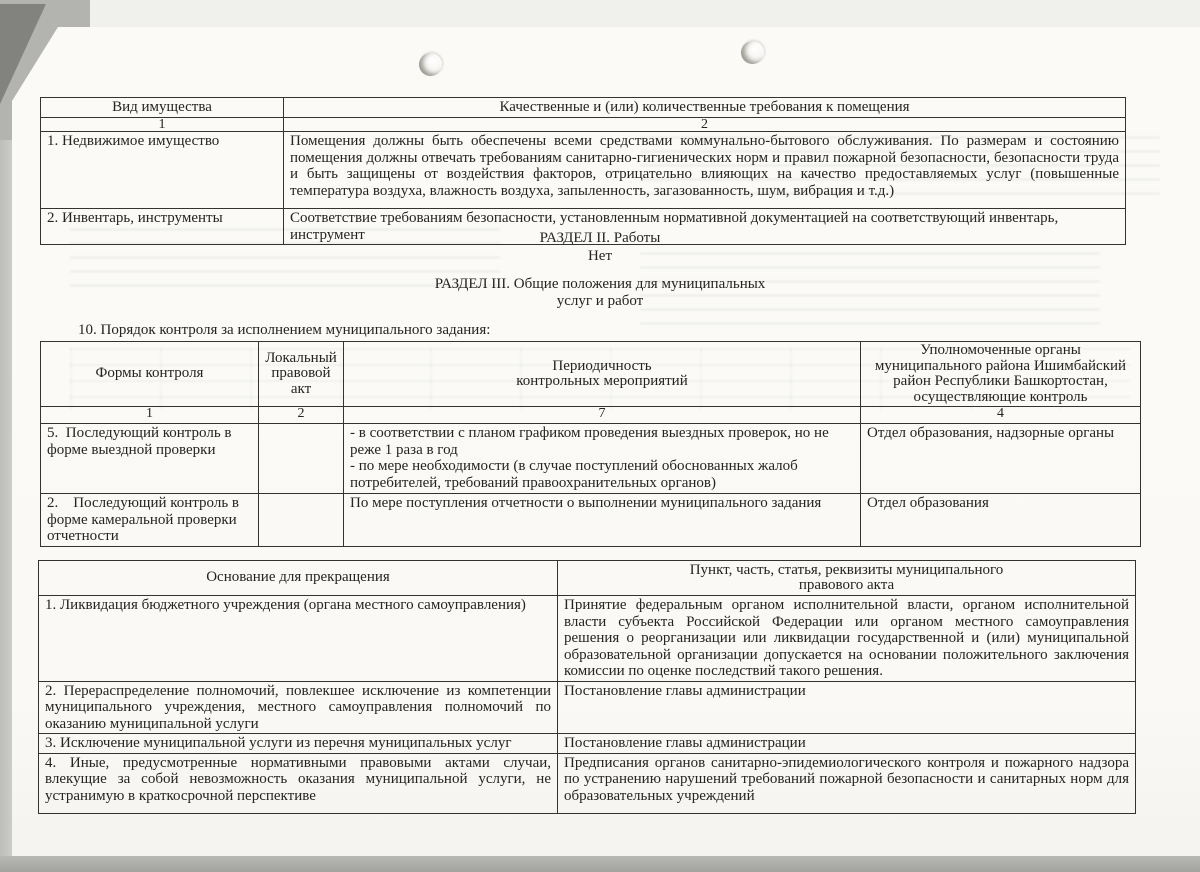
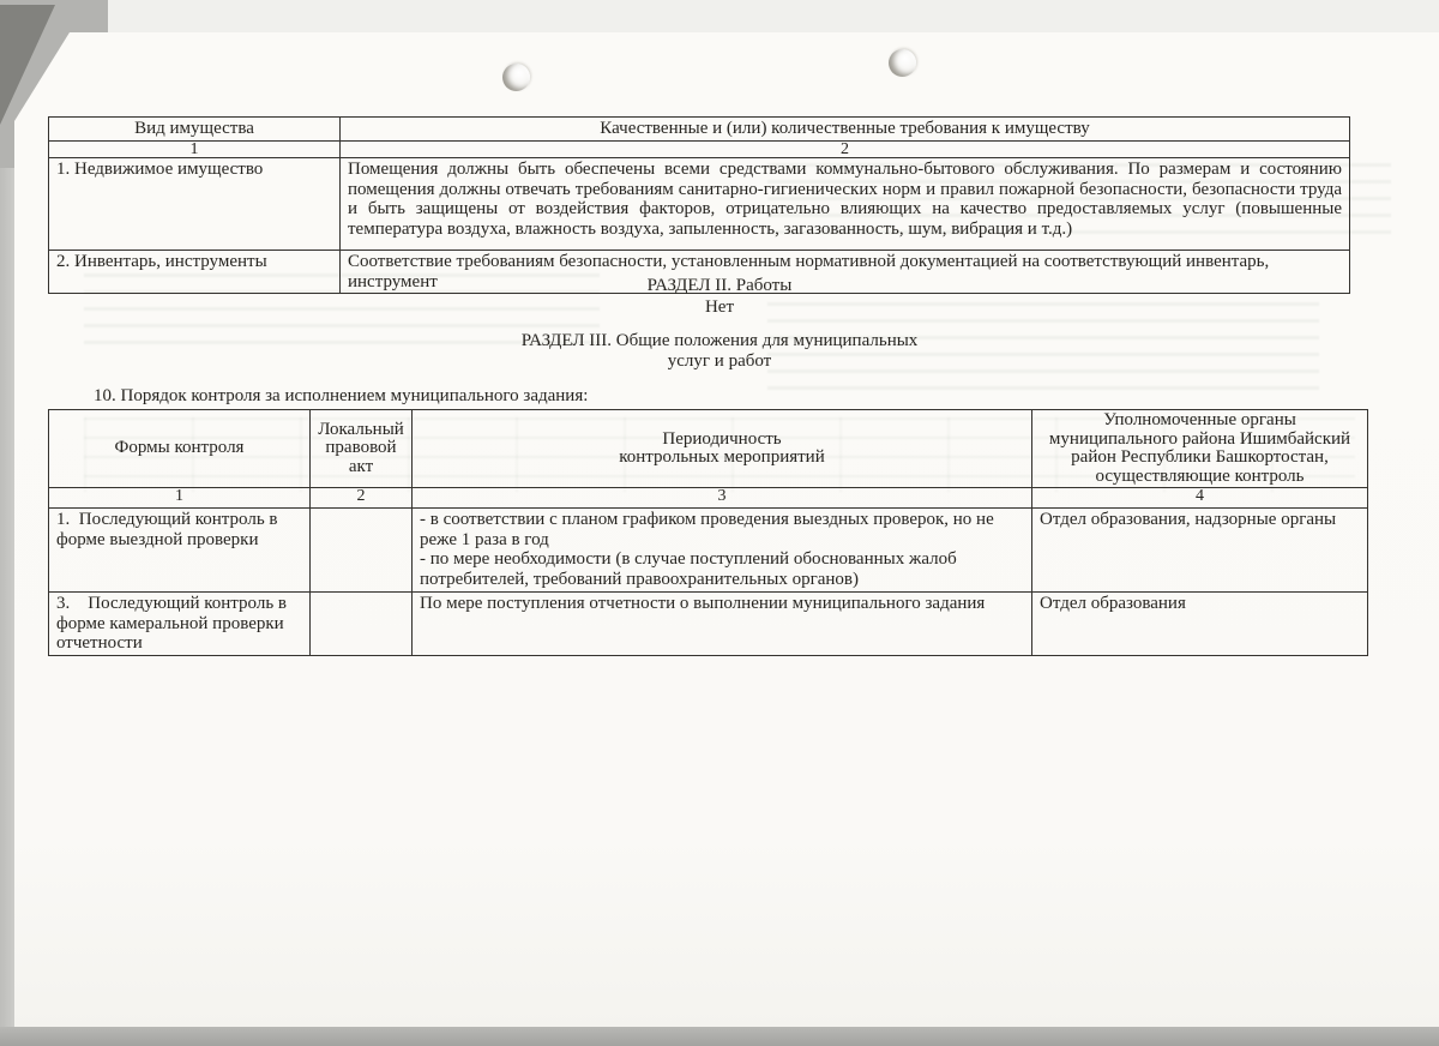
- Вид имущества	Качественные и (или) количественные требования к помещения
+ Вид имущества	Качественные и (или) количественные требования к имуществу
  1	2
  1. Недвижимое имущество	Помещения должны быть обеспечены всеми средствами коммунально-бытового обслуживания. По размерам и состоянию помещения должны отвечать требованиям санитарно-гигиенических норм и правил пожарной безопасности, безопасности труда и быть защищены от воздействия факторов, отрицательно влияющих на качество предоставляемых услуг (повышенные температура воздуха, влажность воздуха, запыленность, загазованность, шум, вибрация и т.д.)
  2. Инвентарь, инструменты	Соответствие требованиям безопасности, установленным нормативной документацией на соответствующий инвентарь, инструмент
  РАЗДЕЛ II. Работы
  Нет
  РАЗДЕЛ III. Общие положения для муниципальных
  услуг и работ
  10. Порядок контроля за исполнением муниципального задания:
  Формы контроля	Локальный правовой акт	Периодичность контрольных мероприятий	Уполномоченные органы муниципального района Ишимбайский район Республики Башкортостан, осуществляющие контроль
- 1	2	7	4
+ 1	2	3	4
- 5. Последующий контроль в форме выездной проверки		- в соответствии с планом графиком проведения выездных проверок, но не реже 1 раза в год - по мере необходимости (в случае поступлений обоснованных жалоб потребителей, требований правоохранительных органов)	Отдел образования, надзорные органы
+ 1. Последующий контроль в форме выездной проверки		- в соответствии с планом графиком проведения выездных проверок, но не реже 1 раза в год - по мере необходимости (в случае поступлений обоснованных жалоб потребителей, требований правоохранительных органов)	Отдел образования, надзорные органы
- 2. Последующий контроль в форме камеральной проверки отчетности		По мере поступления отчетности о выполнении муниципального задания	Отдел образования
+ 3. Последующий контроль в форме камеральной проверки отчетности		По мере поступления отчетности о выполнении муниципального задания	Отдел образования
- Основание для прекращения	Пункт, часть, статья, реквизиты муниципального правового акта
- 1. Ликвидация бюджетного учреждения (органа местного самоуправления)	Принятие федеральным органом исполнительной власти, органом исполнительной власти субъекта Российской Федерации или органом местного самоуправления решения о реорганизации или ликвидации государственной и (или) муниципальной образовательной организации допускается на основании положительного заключения комиссии по оценке последствий такого решения.
- 2. Перераспределение полномочий, повлекшее исключение из компетенции муниципального учреждения, местного самоуправления полномочий по оказанию муниципальной услуги	Постановление главы администрации
- 3. Исключение муниципальной услуги из перечня муниципальных услуг	Постановление главы администрации
- 4. Иные, предусмотренные нормативными правовыми актами случаи, влекущие за собой невозможность оказания муниципальной услуги, не устранимую в краткосрочной перспективе	Предписания органов санитарно-эпидемиологического контроля и пожарного надзора по устранению нарушений требований пожарной безопасности и санитарных норм для образовательных учреждений
